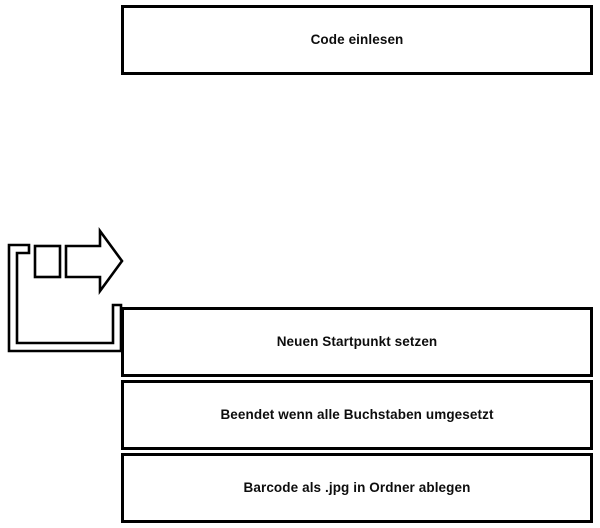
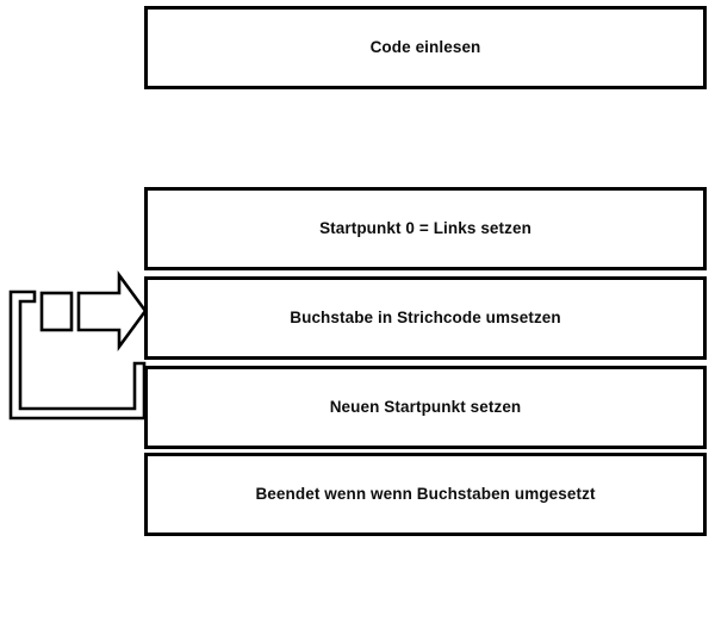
  Code einlesen
+ Startpunkt 0 = Links setzen
+ Buchstabe in Strichcode umsetzen
  Neuen Startpunkt setzen
- Beendet wenn alle Buchstaben umgesetzt
+ Beendet wenn wenn Buchstaben umgesetzt
- Barcode als .jpg in Ordner ablegen
